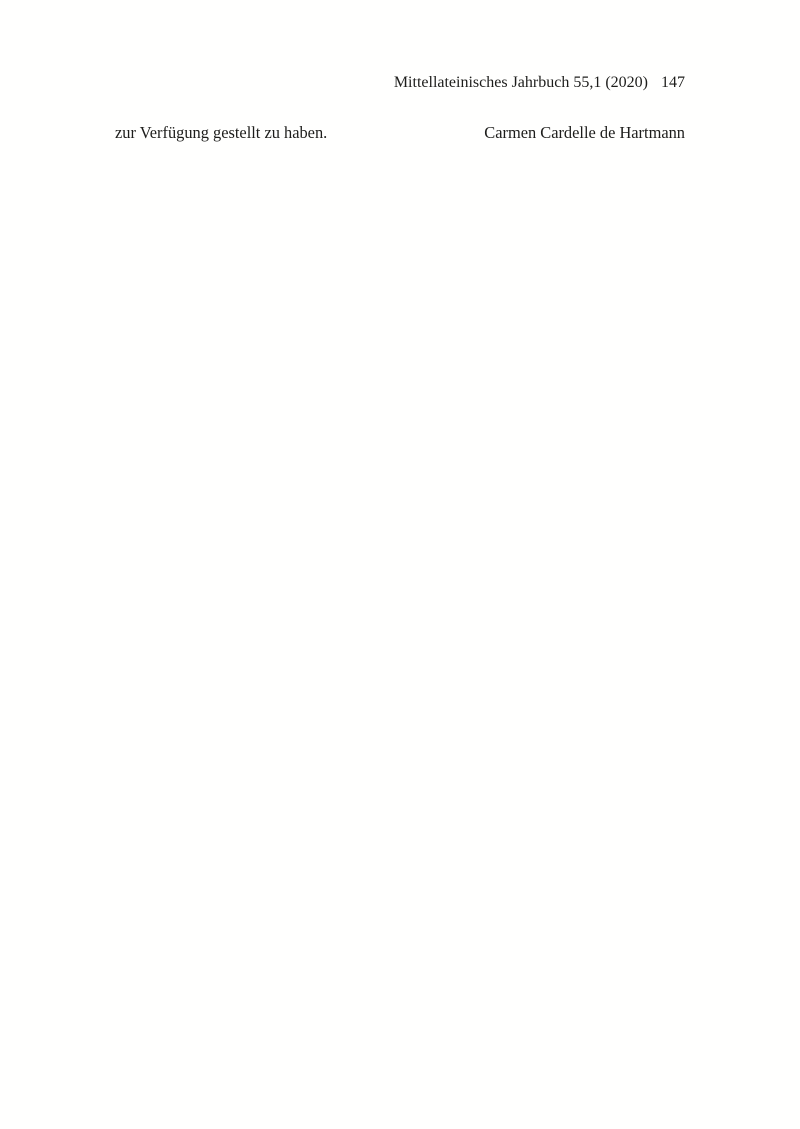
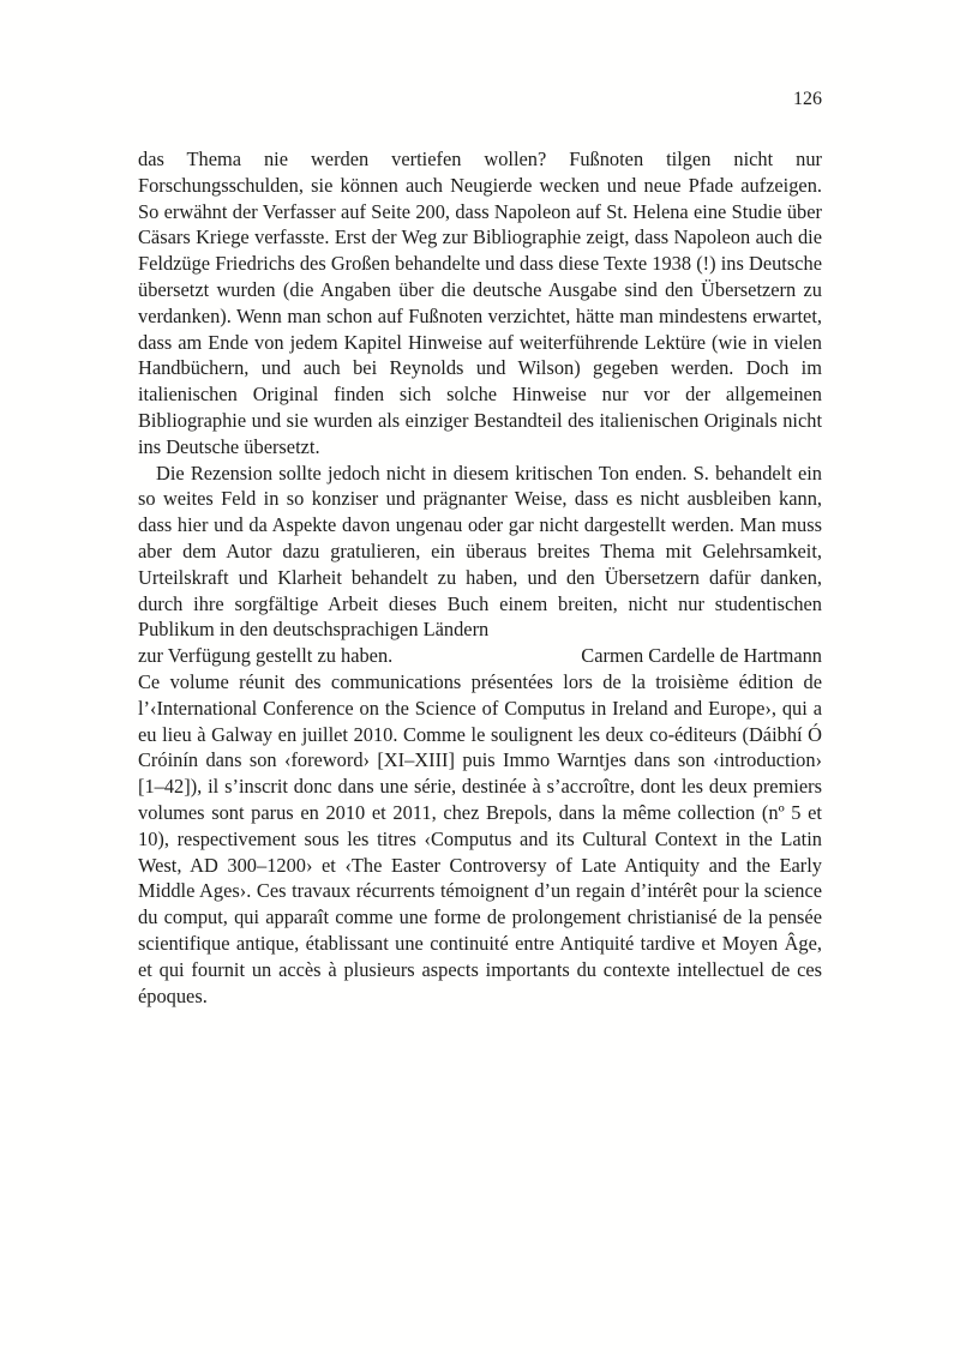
- Mittellateinisches Jahrbuch 55,1 (2020)
- 147
+ 126
+ das Thema nie werden vertiefen wollen? Fußnoten tilgen nicht nur Forschungsschulden, sie können auch Neugierde wecken und neue Pfade aufzeigen. So erwähnt der Verfasser auf Seite 200, dass Napoleon auf St. Helena eine Studie über Cäsars Kriege verfasste. Erst der Weg zur Bibliographie zeigt, dass Napoleon auch die Feldzüge Friedrichs des Großen behandelte und dass diese Texte 1938 (!) ins Deutsche übersetzt wurden (die Angaben über die deutsche Ausgabe sind den Übersetzern zu verdanken). Wenn man schon auf Fußnoten verzichtet, hätte man mindestens erwartet, dass am Ende von jedem Kapitel Hinweise auf weiterführende Lektüre (wie in vielen Handbüchern, und auch bei Reynolds und Wilson) gegeben werden. Doch im italienischen Original finden sich solche Hinweise nur vor der allgemeinen Bibliographie und sie wurden als einziger Bestandteil des italienischen Originals nicht ins Deutsche übersetzt.
+ Die Rezension sollte jedoch nicht in diesem kritischen Ton enden. S. behandelt ein so weites Feld in so konziser und prägnanter Weise, dass es nicht ausbleiben kann, dass hier und da Aspekte davon ungenau oder gar nicht dargestellt werden. Man muss aber dem Autor dazu gratulieren, ein überaus breites Thema mit Gelehrsamkeit, Urteilskraft und Klarheit behandelt zu haben, und den Übersetzern dafür danken, durch ihre sorgfältige Arbeit dieses Buch einem breiten, nicht nur studentischen Publikum in den deutschsprachigen Ländern
  zur Verfügung gestellt zu haben.
  Carmen Cardelle de Hartmann
+ Ce volume réunit des communications présentées lors de la troisième édition de l’‹International Conference on the Science of Computus in Ireland and Europe›, qui a eu lieu à Galway en juillet 2010. Comme le soulignent les deux co-éditeurs (Dáibhí Ó Cróinín dans son ‹foreword› [XI–XIII] puis Immo Warntjes dans son ‹introduction› [1–42]), il s’inscrit donc dans une série, destinée à s’accroître, dont les deux premiers volumes sont parus en 2010 et 2011, chez Brepols, dans la même collection (nº 5 et 10), respectivement sous les titres ‹Computus and its Cultural Context in the Latin West, AD 300–1200› et ‹The Easter Controversy of Late Antiquity and the Early Middle Ages›. Ces travaux récurrents témoignent d’un regain d’intérêt pour la science du comput, qui apparaît comme une forme de prolongement christianisé de la pensée scientifique antique, établissant une continuité entre Antiquité tardive et Moyen Âge, et qui fournit un accès à plusieurs aspects importants du contexte intellectuel de ces époques.
